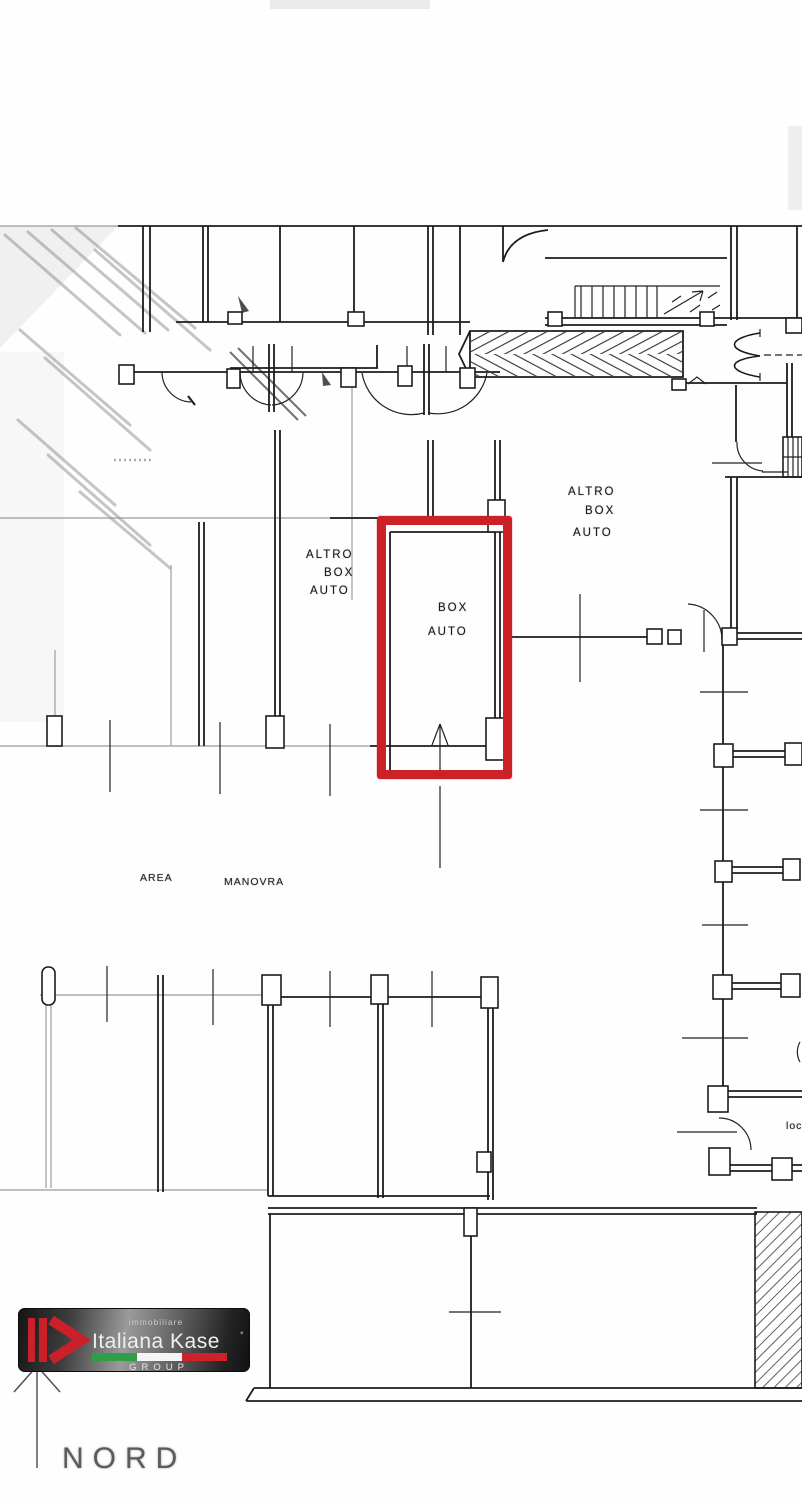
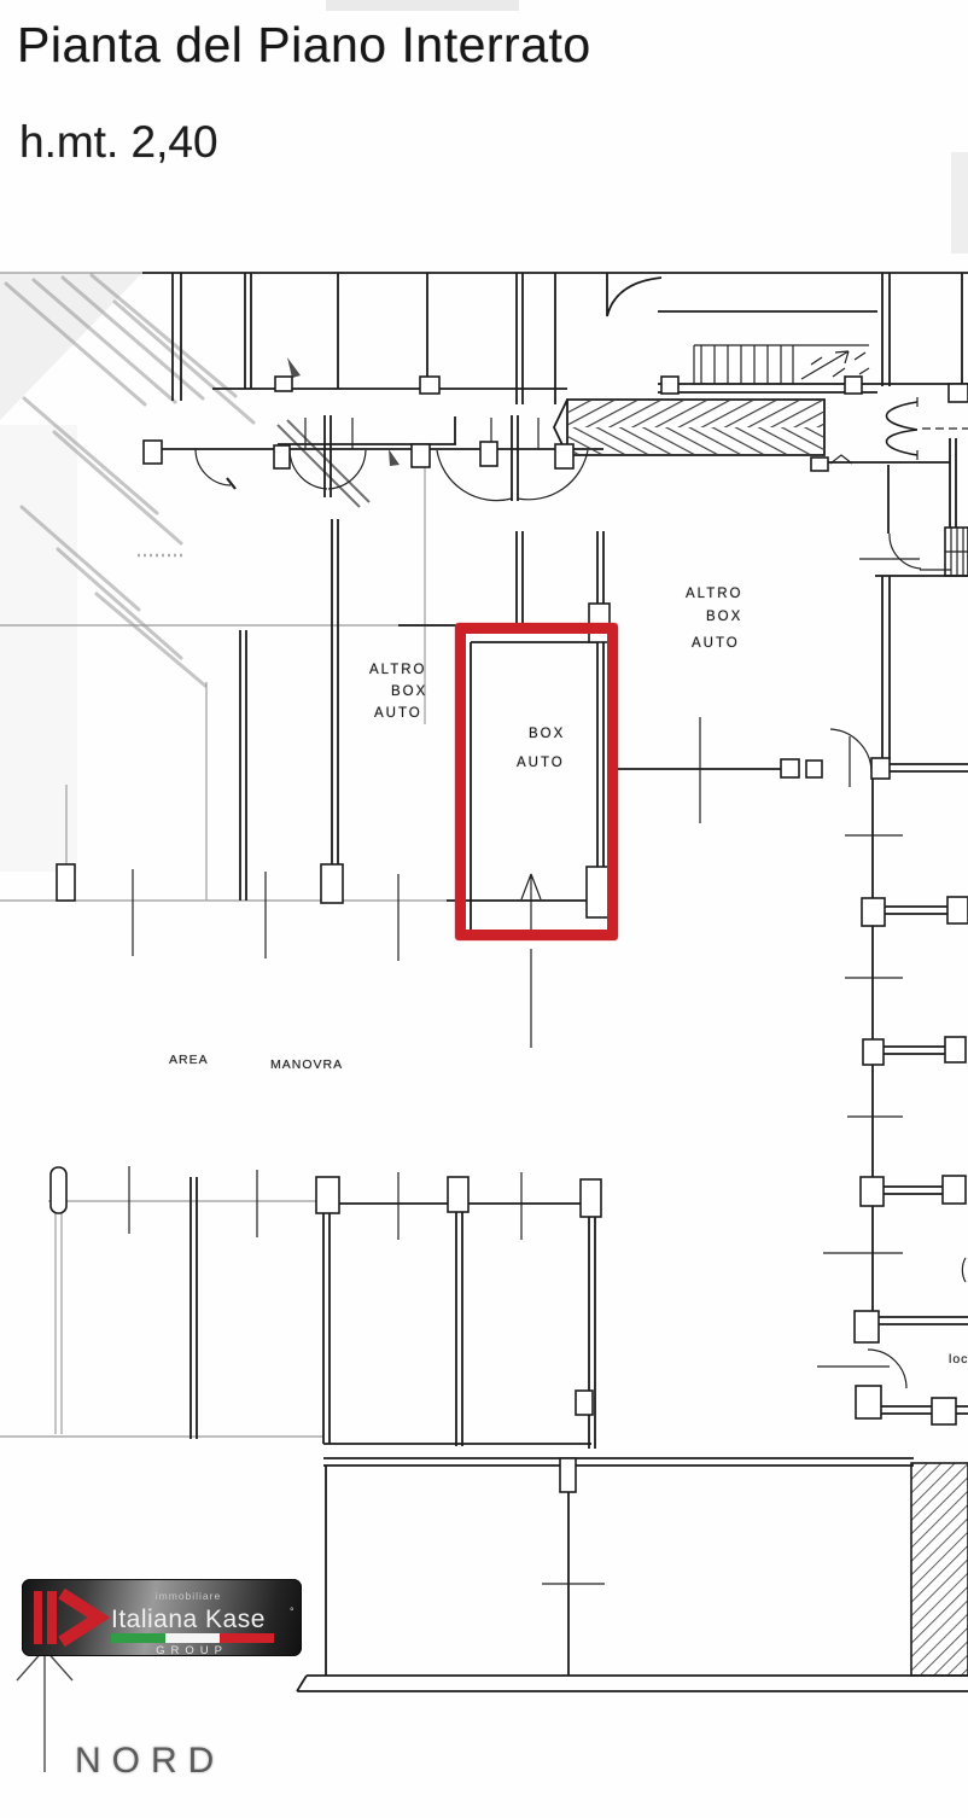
+ Pianta del Piano Interrato
+ h.mt. 2,40
  ALTRO
  BOX
  AUTO
  BOX
  AUTO
  ALTRO
  BOX
  AUTO
  AREA
  MANOVRA
  loc
  immobiliare
  Italiana Kase
  °
  GROUP
  NORD
